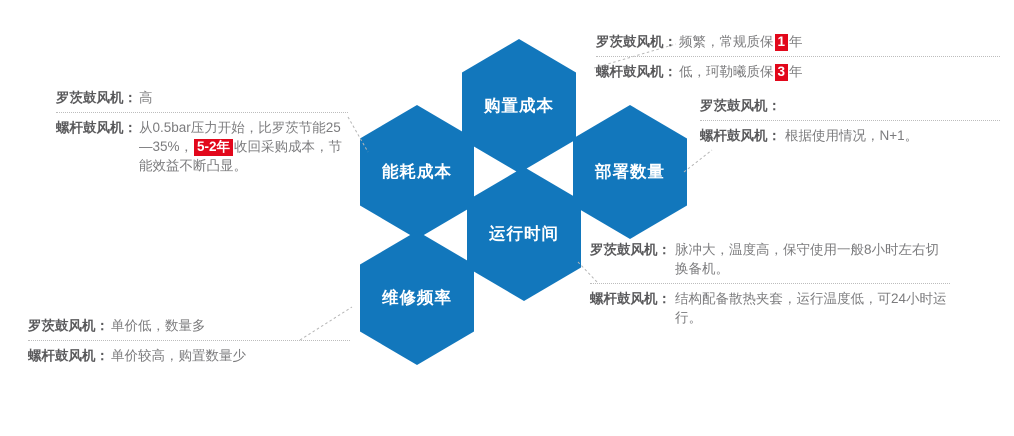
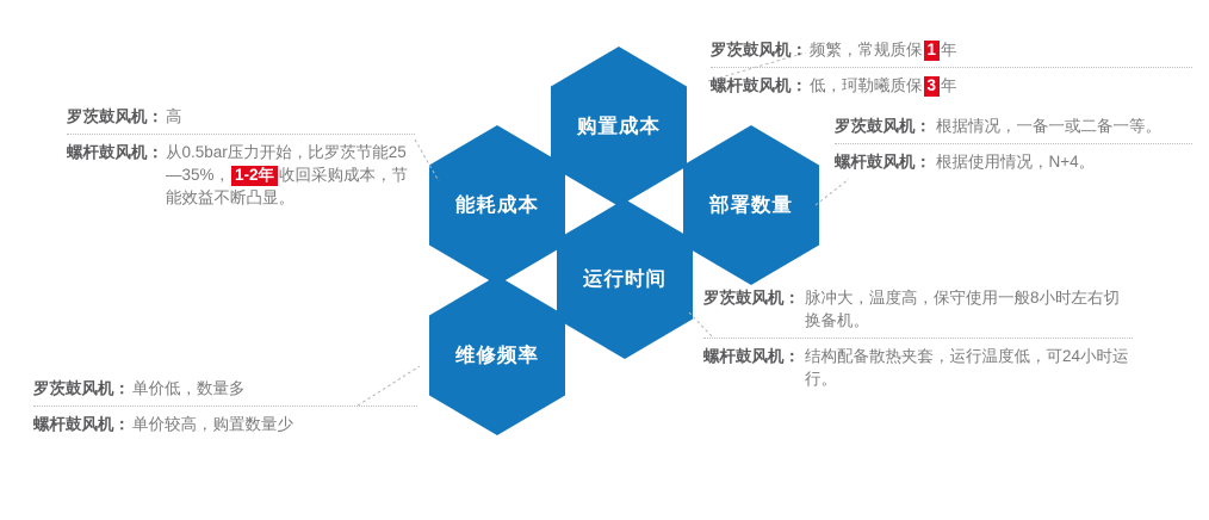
  购置成本
  能耗成本
  部署数量
  运行时间
  维修频率
  罗茨鼓风机：
  高
  螺杆鼓风机：
- 从0.5bar压力开始，比罗茨节能25—35%， 5-2年 收回采购成本，节能效益不断凸显。
+ 从0.5bar压力开始，比罗茨节能25—35%， 1-2年 收回采购成本，节能效益不断凸显。
  罗茨鼓风机：
  单价低，数量多
  螺杆鼓风机：
  单价较高，购置数量少
  罗茨鼓风机：
  频繁，常规质保 1 年
  螺杆鼓风机：
  低，珂勒曦质保 3 年
  罗茨鼓风机：
+ 根据情况，一备一或二备一等。
  螺杆鼓风机：
- 根据使用情况，N+1。
+ 根据使用情况，N+4。
  罗茨鼓风机：
  脉冲大，温度高，保守使用一般8小时左右切换备机。
  螺杆鼓风机：
  结构配备散热夹套，运行温度低，可24小时运行。
